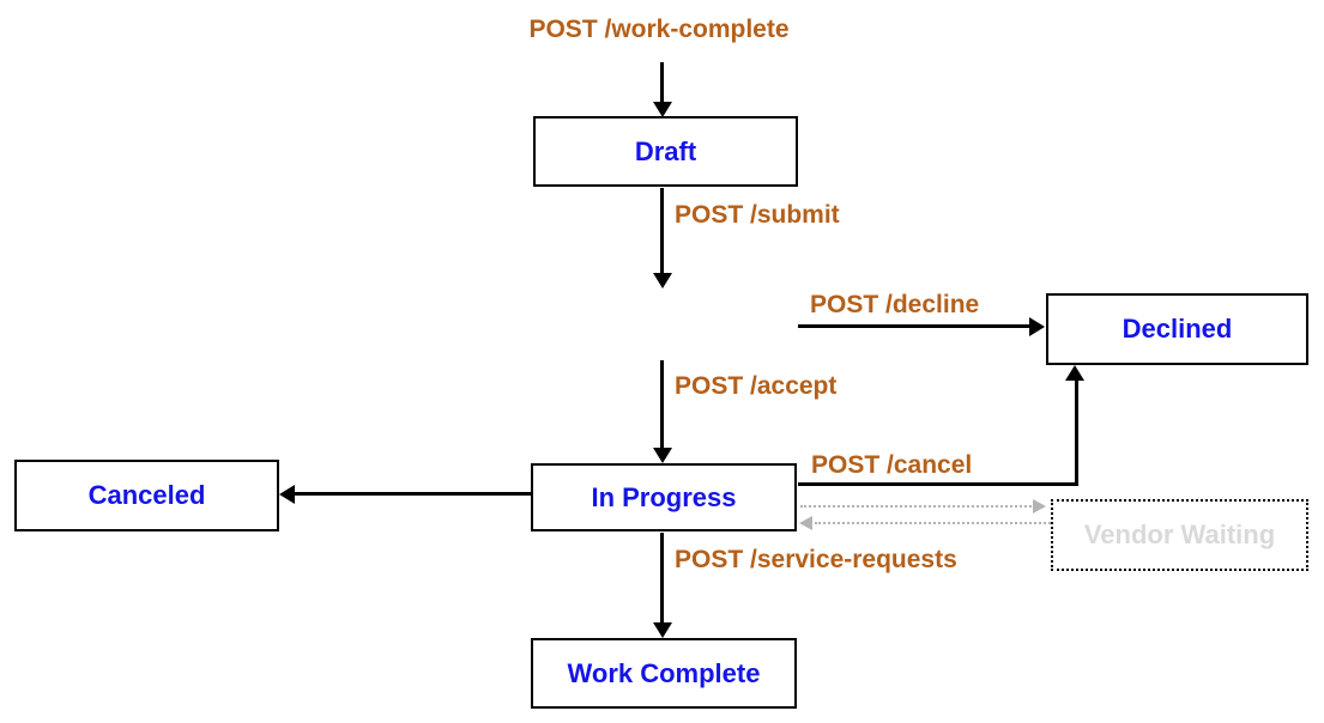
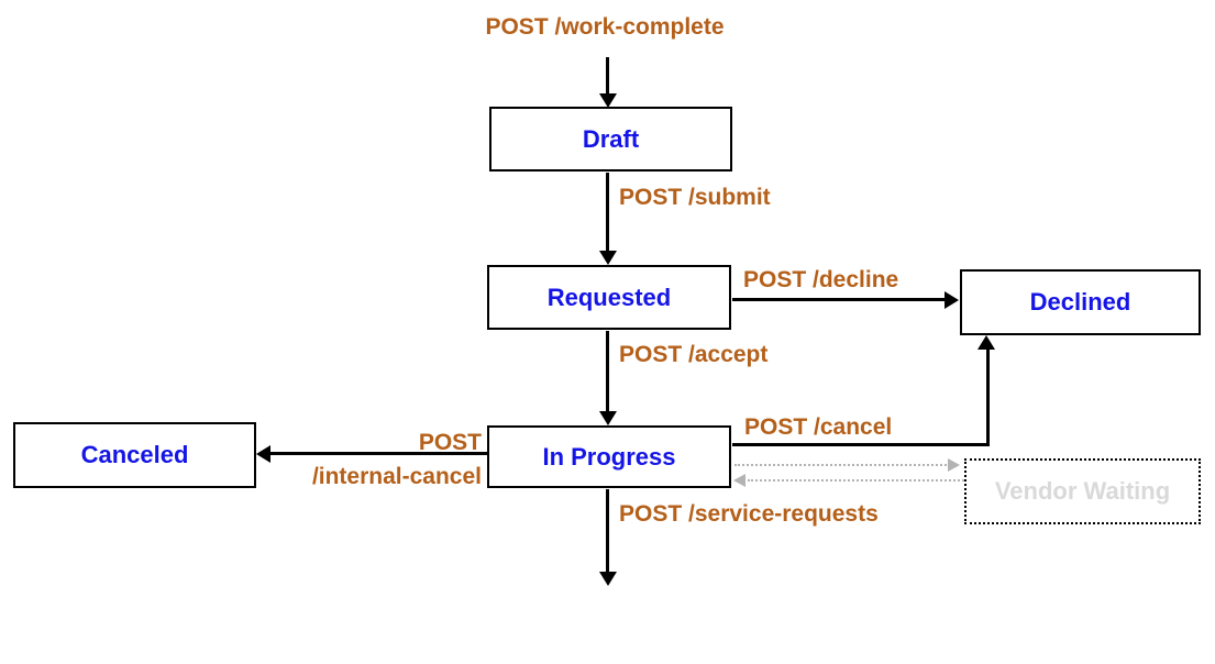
  POST /work-complete
  POST /submit
  POST /decline
  POST /accept
  POST /cancel
+ POST
+ /internal-cancel
  POST /service-requests
  Draft
+ Requested
  Declined
  In Progress
  Canceled
  Vendor Waiting
- Work Complete
